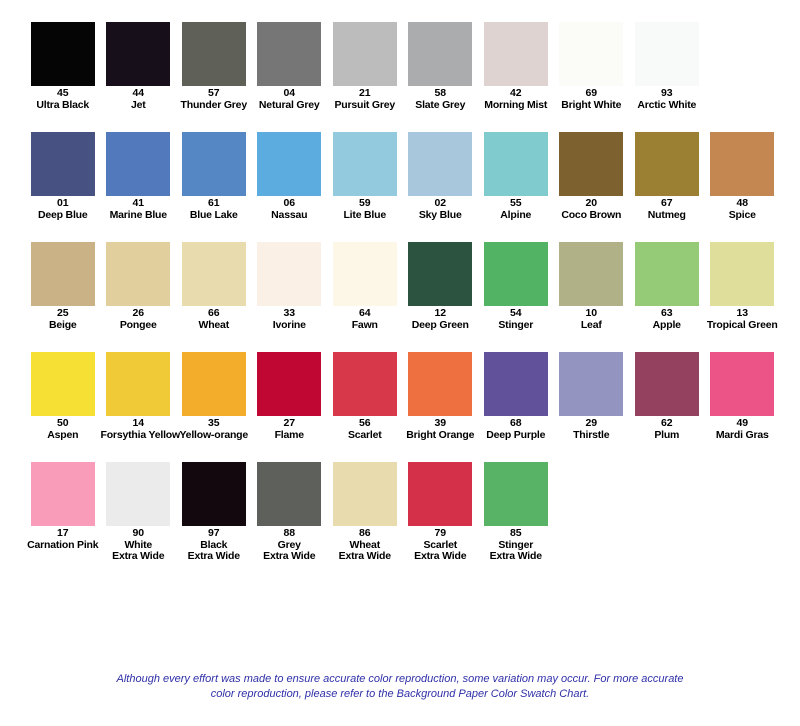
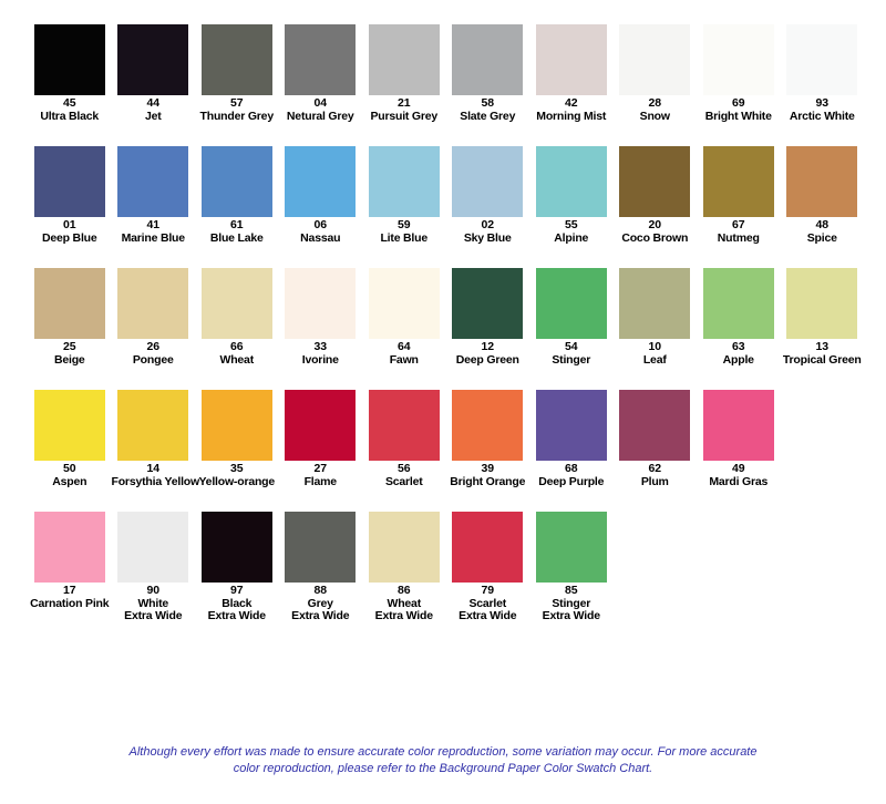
  45
  Ultra Black
  44
  Jet
  57
  Thunder Grey
  04
  Netural Grey
  21
  Pursuit Grey
  58
  Slate Grey
  42
  Morning Mist
+ 28
+ Snow
  69
  Bright White
  93
  Arctic White
  01
  Deep Blue
  41
  Marine Blue
  61
  Blue Lake
  06
  Nassau
  59
  Lite Blue
  02
  Sky Blue
  55
  Alpine
  20
  Coco Brown
  67
  Nutmeg
  48
  Spice
  25
  Beige
  26
  Pongee
  66
  Wheat
  33
  Ivorine
  64
  Fawn
  12
  Deep Green
  54
  Stinger
  10
  Leaf
  63
  Apple
  13
  Tropical Green
  50
  Aspen
  14
  Forsythia Yellow
  35
  Yellow-orange
  27
  Flame
  56
  Scarlet
  39
  Bright Orange
  68
  Deep Purple
- 29
- Thirstle
  62
  Plum
  49
  Mardi Gras
  17
  Carnation Pink
  90
  White
  Extra Wide
  97
  Black
  Extra Wide
  88
  Grey
  Extra Wide
  86
  Wheat
  Extra Wide
  79
  Scarlet
  Extra Wide
  85
  Stinger
  Extra Wide
  Although every effort was made to ensure accurate color reproduction, some variation may occur. For more accurate
  color reproduction, please refer to the Background Paper Color Swatch Chart.
